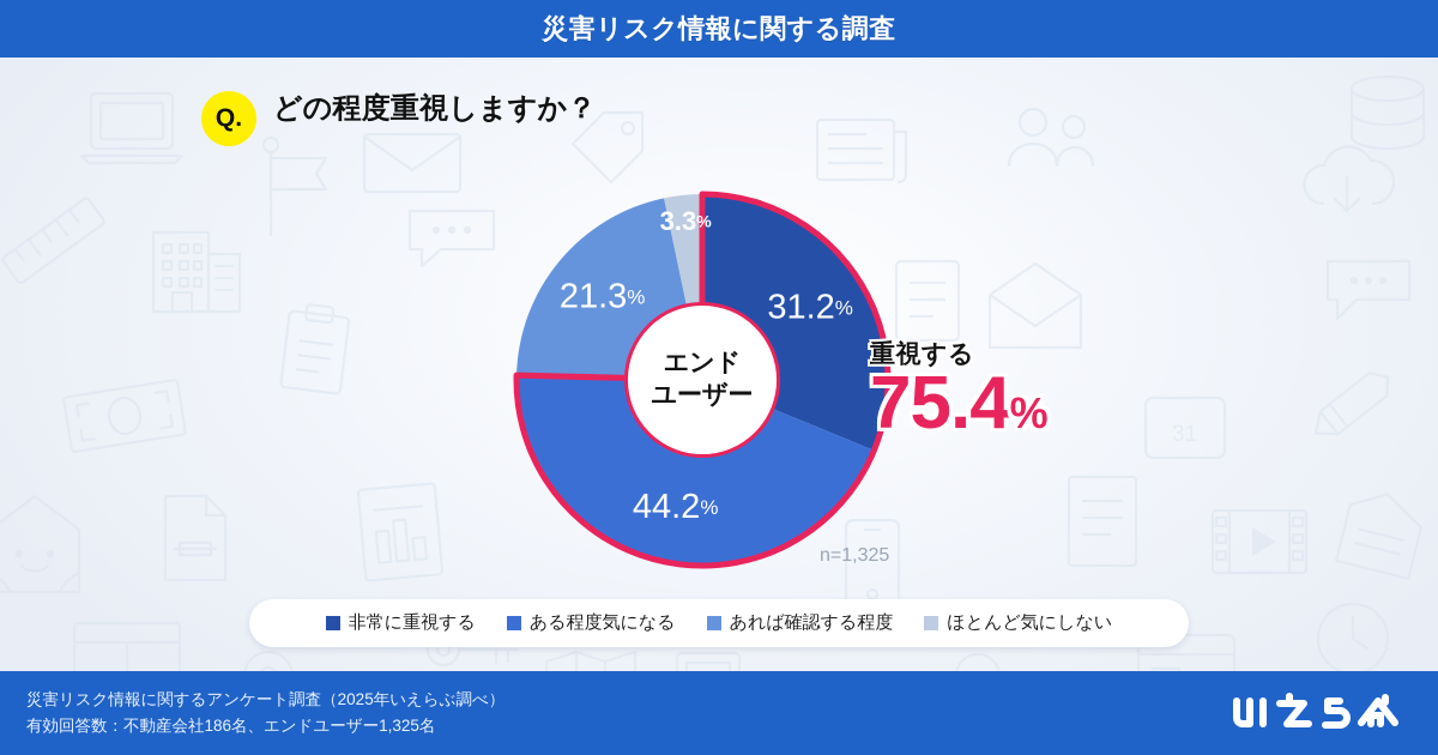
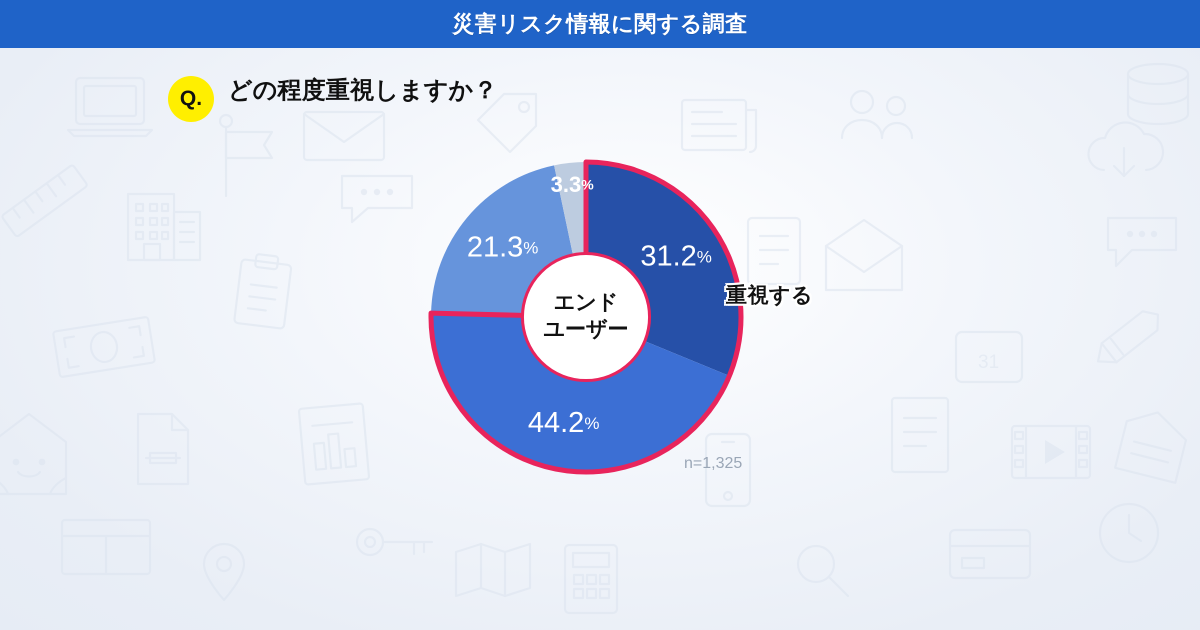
  災害リスク情報に関する調査
  Q.
  どの程度重視しますか？
  31.2%
  44.2%
  21.3%
  3.3%
  エンド
  ユーザー
  n=1,325
  重視する
- 75.4%
- 非常に重視する
- ある程度気になる
- あれば確認する程度
- ほとんど気にしない
- 災害リスク情報に関するアンケート調査（2025年いえらぶ調べ）
- 有効回答数：不動産会社186名、エンドユーザー1,325名
